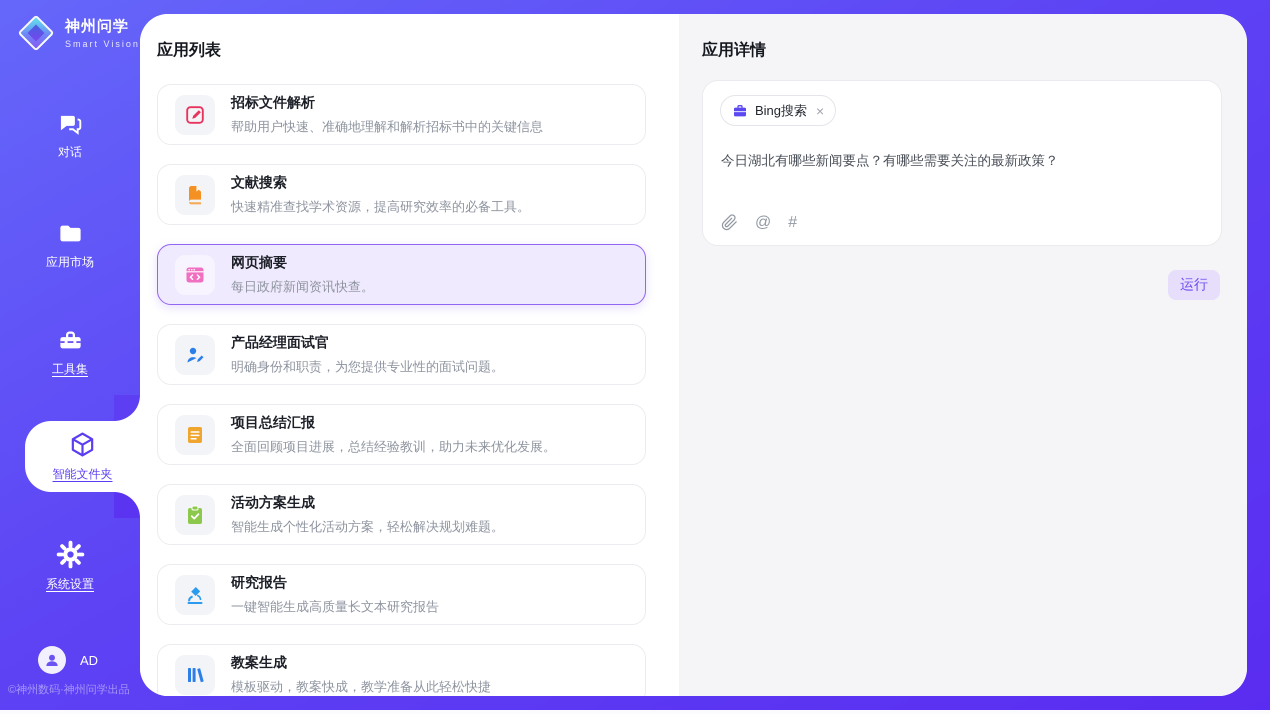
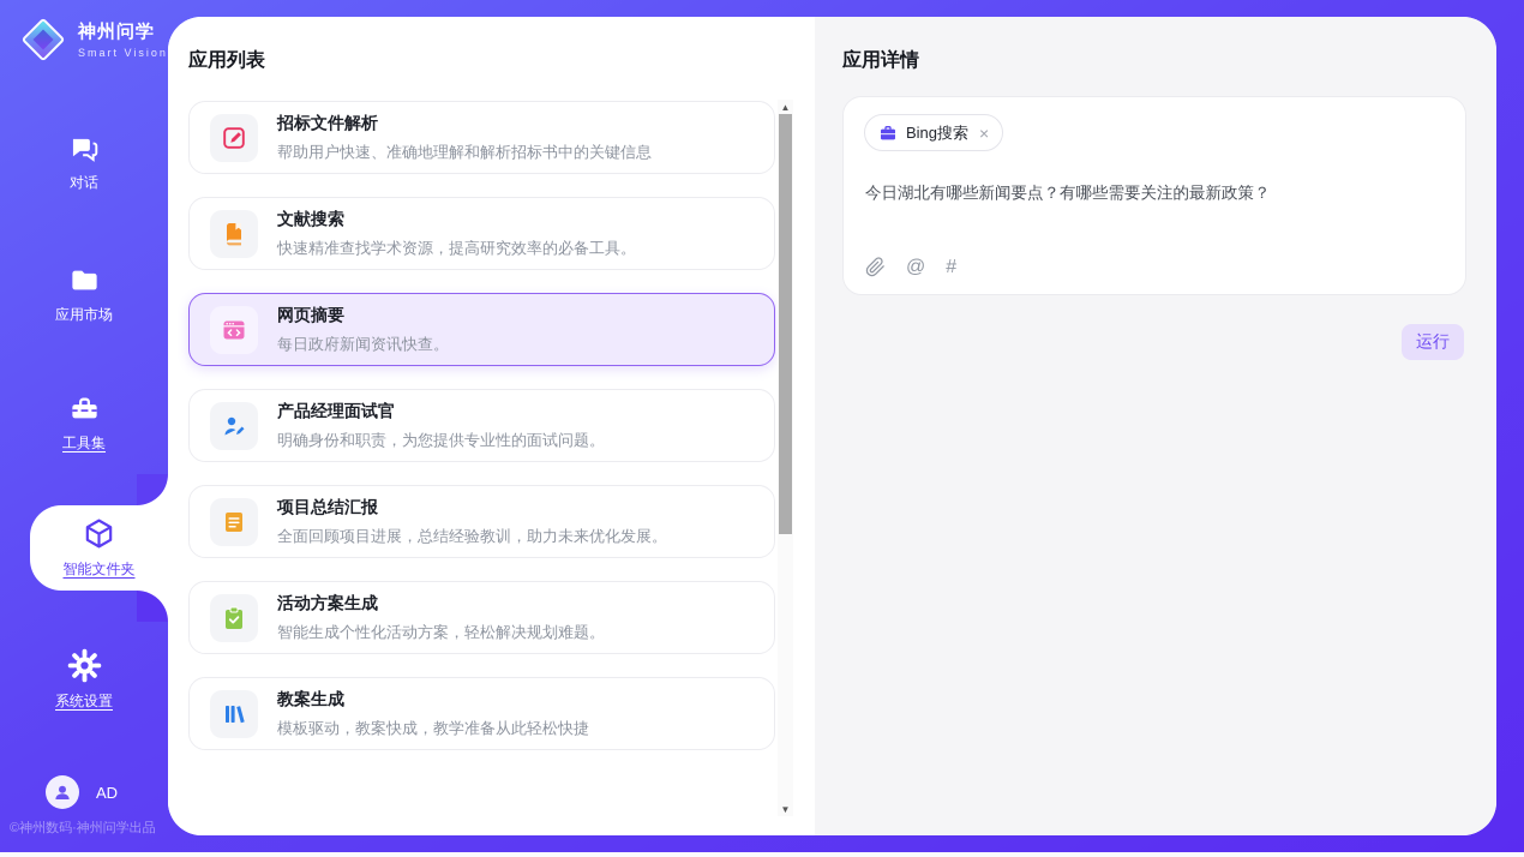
  神州问学
  Smart Vision
  对话
  应用市场
  工具集
  智能文件夹
  系统设置
  AD
  ©神州数码·神州问学出品
  应用列表
  招标文件解析
  帮助用户快速、准确地理解和解析招标书中的关键信息
  文献搜索
  快速精准查找学术资源，提高研究效率的必备工具。
  网页摘要
  每日政府新闻资讯快查。
  产品经理面试官
  明确身份和职责，为您提供专业性的面试问题。
  项目总结汇报
  全面回顾项目进展，总结经验教训，助力未来优化发展。
  活动方案生成
  智能生成个性化活动方案，轻松解决规划难题。
- 研究报告
- 一键智能生成高质量长文本研究报告
  教案生成
  模板驱动，教案快成，教学准备从此轻松快捷
+ ▲
+ ▼
  应用详情
  Bing搜索
  ×
  今日湖北有哪些新闻要点？有哪些需要关注的最新政策？
  @
  #
  运行
